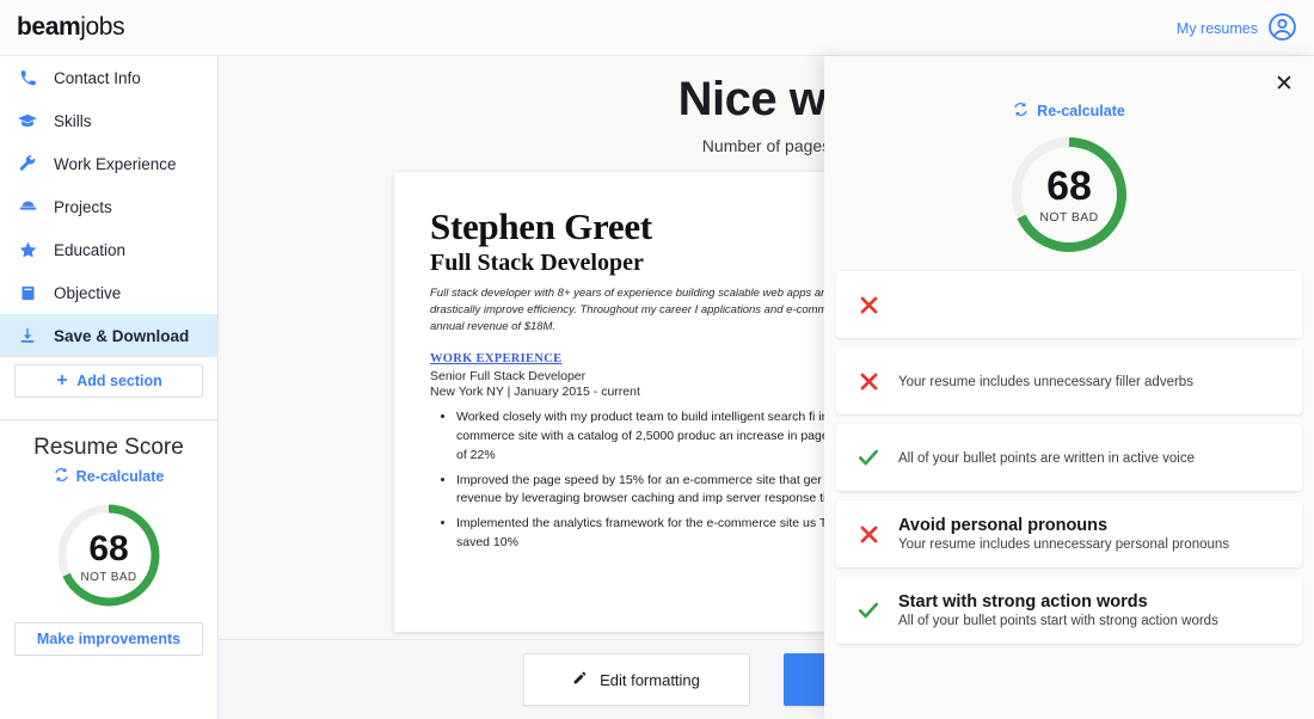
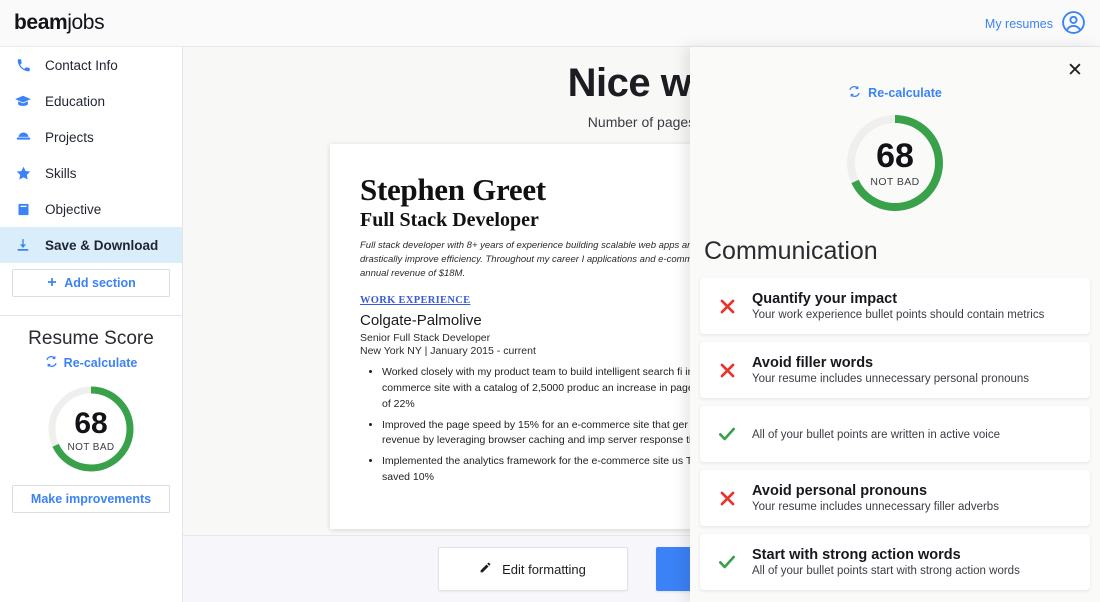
  beamjobs
  My resumes
  Contact Info
- Skills
+ Education
- Work Experience
  Projects
- Education
+ Skills
  Objective
  Save & Download
  Add section
  Resume Score
  Re-calculate
  68
  NOT BAD
  Make improvements
  Nice w
  Number of page
  Stephen Greet
  Full Stack Developer
  Full stack developer with 8+ years of experience building scalable web apps a drastically improve efficiency. Throughout my career I applications and e-comm annual revenue of $18M.
  WORK EXPERIENCE
+ Colgate-Palmolive
  Senior Full Stack Developer
  New York NY | January 2015 - current
  Worked closely with my product team to build intelligent search fi icommerce site with a catalog of 2,5000 produc an increase in pag of 22%
  Improved the page speed by 15% for an e-commerce site that ger revenue by leveraging browser caching and imp server response t
  Implemented the analytics framework for the e-commerce site us T saved 10%
  Edit formatting
  ✕
  Re-calculate
  68
  NOT BAD
+ Communication
+ Quantify your impact
+ Your work experience bullet points should contain metrics
+ Avoid filler words
- Your resume includes unnecessary filler adverbs
+ Your resume includes unnecessary personal pronouns
  All of your bullet points are written in active voice
  Avoid personal pronouns
- Your resume includes unnecessary personal pronouns
+ Your resume includes unnecessary filler adverbs
  Start with strong action words
  All of your bullet points start with strong action words
